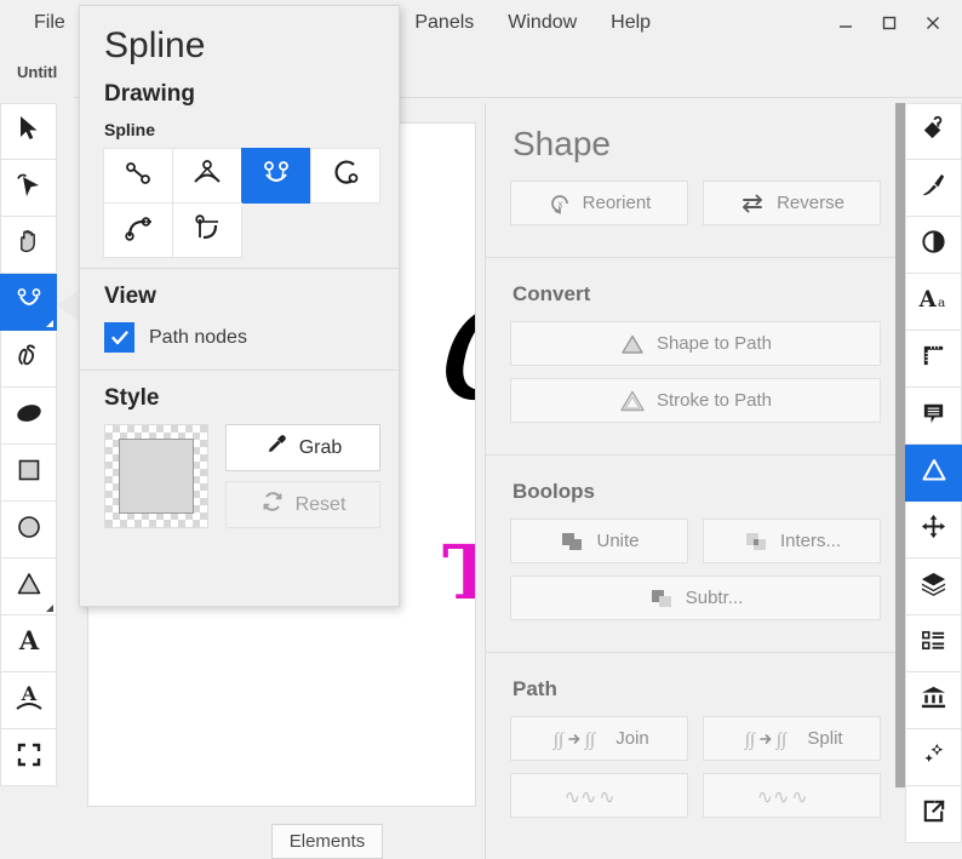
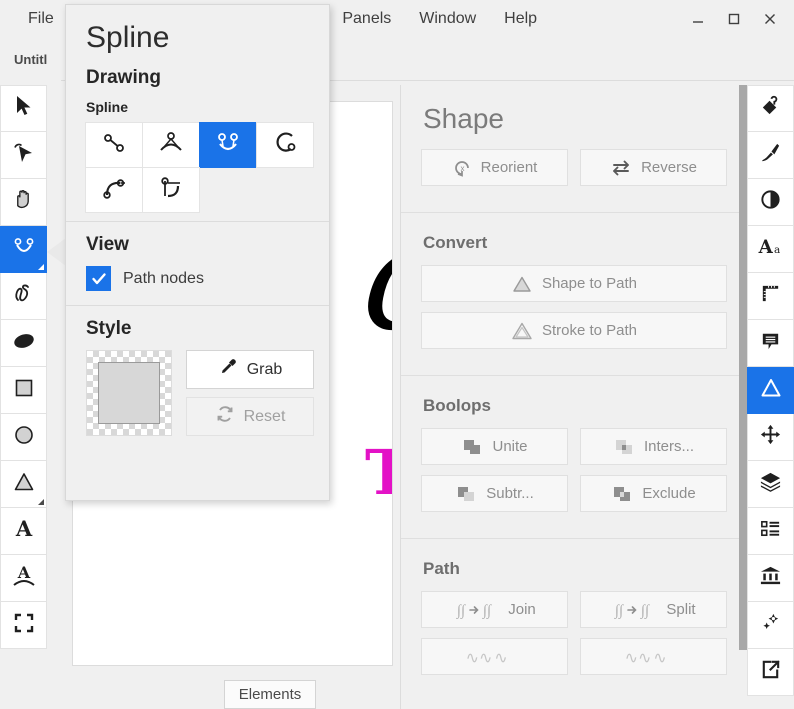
  File
  Panels
  Window
  Help
  Untitl
  A
  A
  Elements
  Shape
  x
  Reorient
  Reverse
  Convert
  Shape to Path
  Stroke to Path
  Boolops
  Unite
  Inters...
  Subtr...
+ Exclude
  Path
  ∫∫
  ∫∫
  Join
  ∫∫
  ∫∫
  Split
  ∿∿
  ∿
  ∿∿
  ∿
  A
  a
  Spline
  Drawing
  Spline
  View
  Path nodes
  Style
  Grab
  Reset
